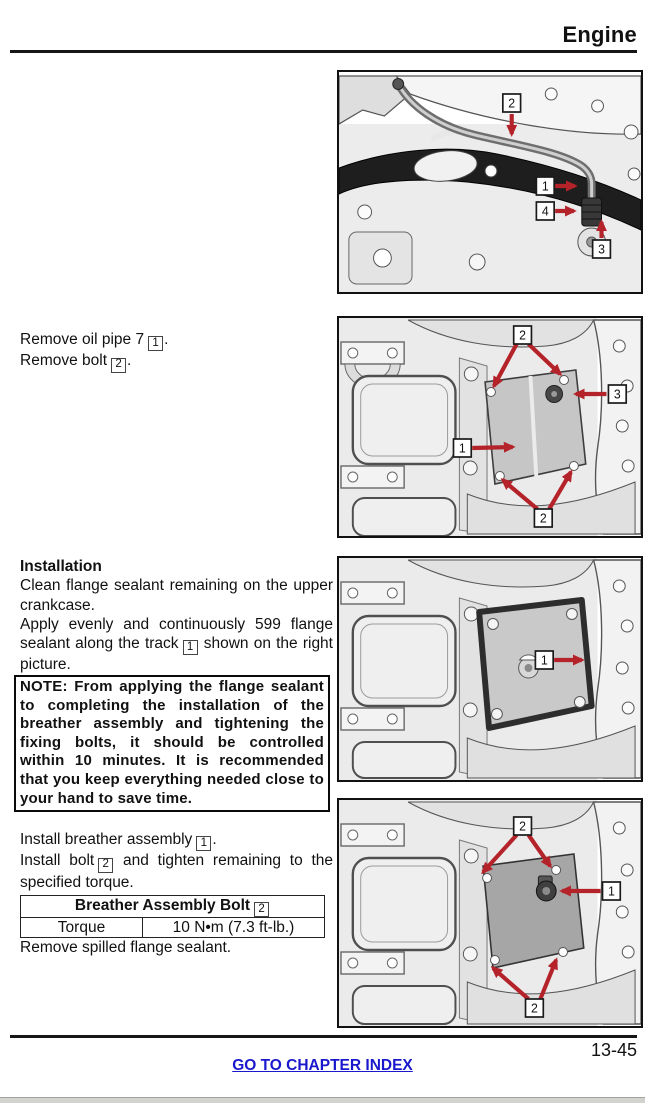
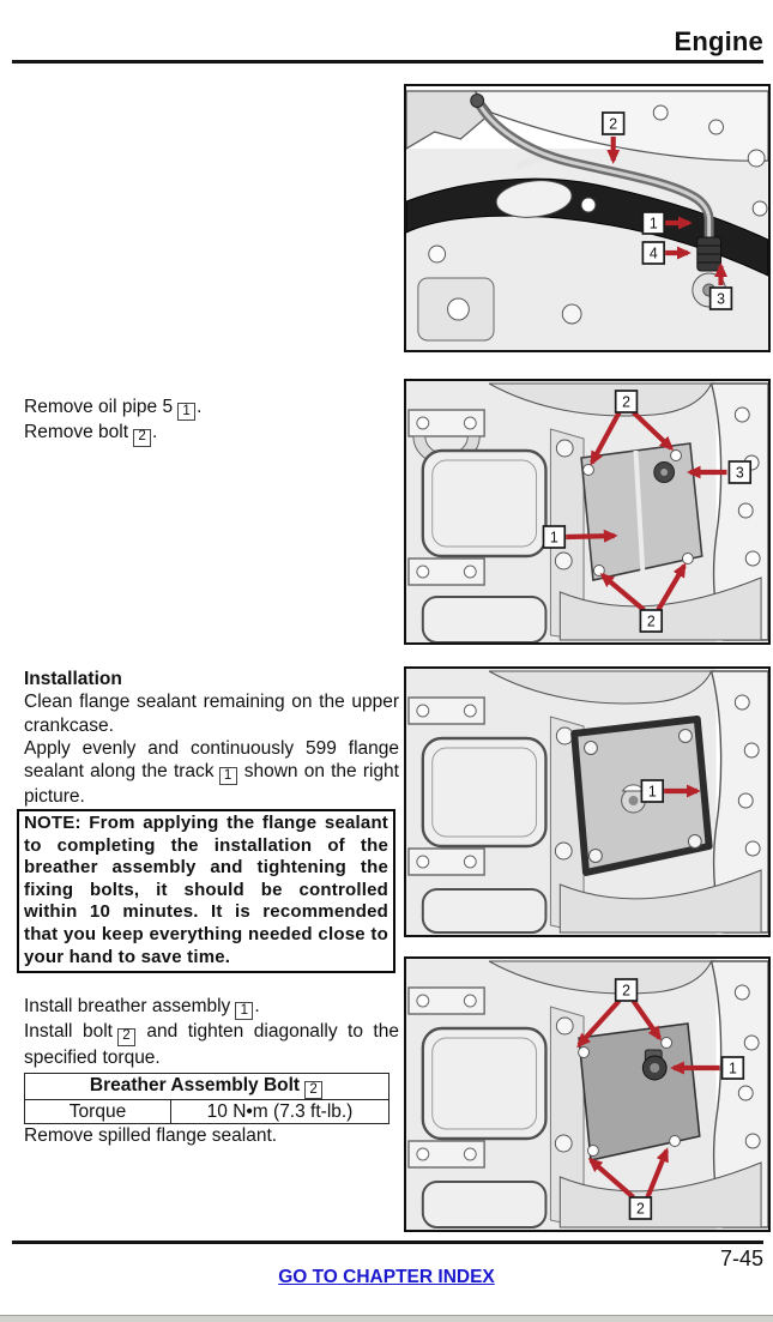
  Engine
- Remove oil pipe 7 1 .
+ Remove oil pipe 5 1 .
  Remove bolt 2 .
  Installation
  Clean flange sealant remaining on the upper crankcase.
  Apply evenly and continuously 599 flange sealant along the track 1 shown on the right picture.
  NOTE: From applying the flange sealant to completing the installation of the breather assembly and tightening the fixing bolts, it should be controlled within 10 minutes. It is recommended that you keep everything needed close to your hand to save time.
  Install breather assembly 1 .
- Install bolt 2 and tighten remaining to the specified torque.
+ Install bolt 2 and tighten diagonally to the specified torque.
  Breather Assembly Bolt 2
  Torque	10 N•m (7.3 ft-lb.)
  Remove spilled flange sealant.
  2
  1
  4
  3
  2
  3
  1
  2
  1
  2
  1
  2
- 13-45
+ 7-45
  GO TO CHAPTER INDEX
